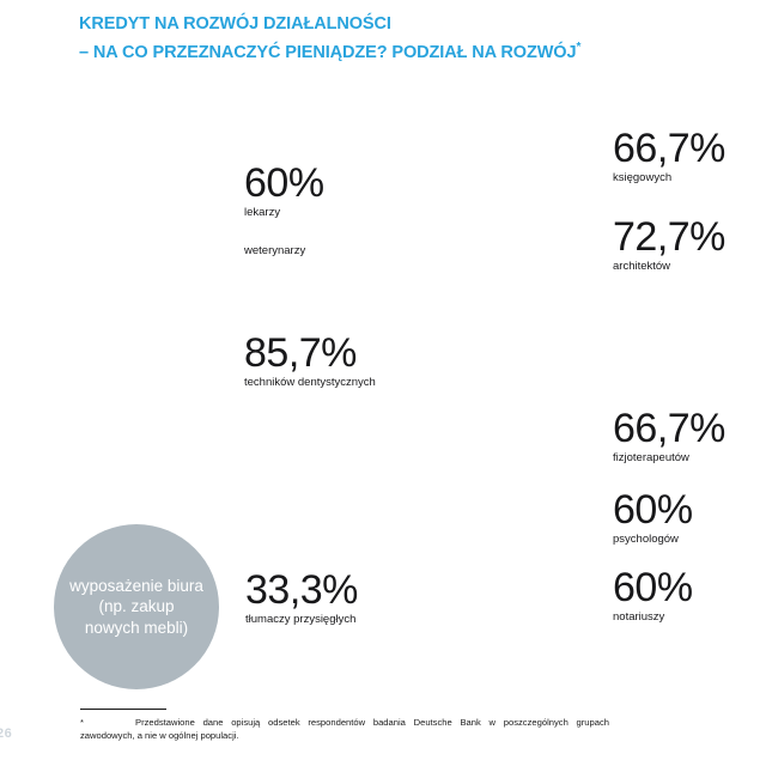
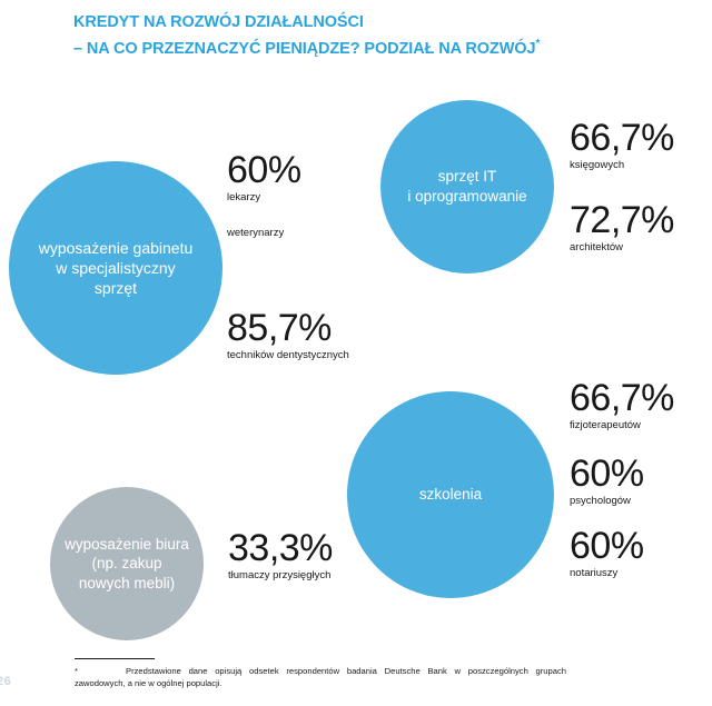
  KREDYT NA ROZWÓJ DZIAŁALNOŚCI
  – NA CO PRZEZNACZYĆ PIENIĄDZE? PODZIAŁ NA ROZWÓJ*
+ wyposażenie gabinetu
+ w specjalistyczny
+ sprzęt
+ sprzęt IT
+ i oprogramowanie
+ szkolenia
  wyposażenie biura
  (np. zakup
  nowych mebli)
  60%
  lekarzy
  weterynarzy
  85,7%
  techników dentystycznych
  66,7%
  księgowych
  72,7%
  architektów
  66,7%
  fizjoterapeutów
  60%
  psychologów
  60%
  notariuszy
  33,3%
  tłumaczy przysięgłych
  * Przedstawione dane opisują odsetek respondentów badania Deutsche Bank w poszczególnych grupach zawodowych, a nie w ogólnej populacji.
  26
